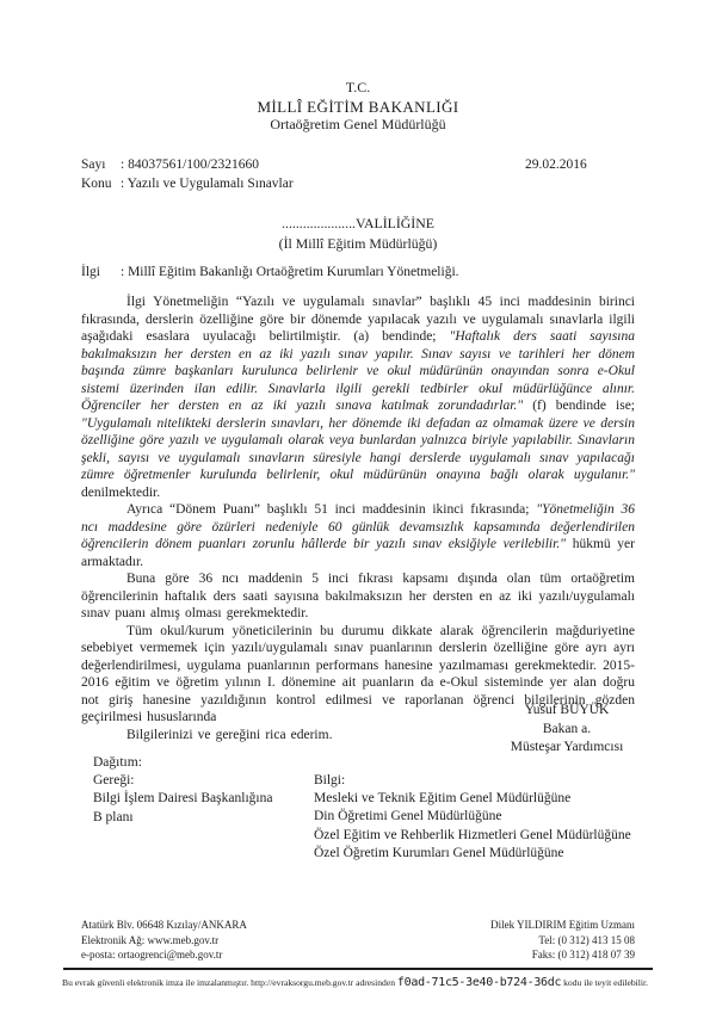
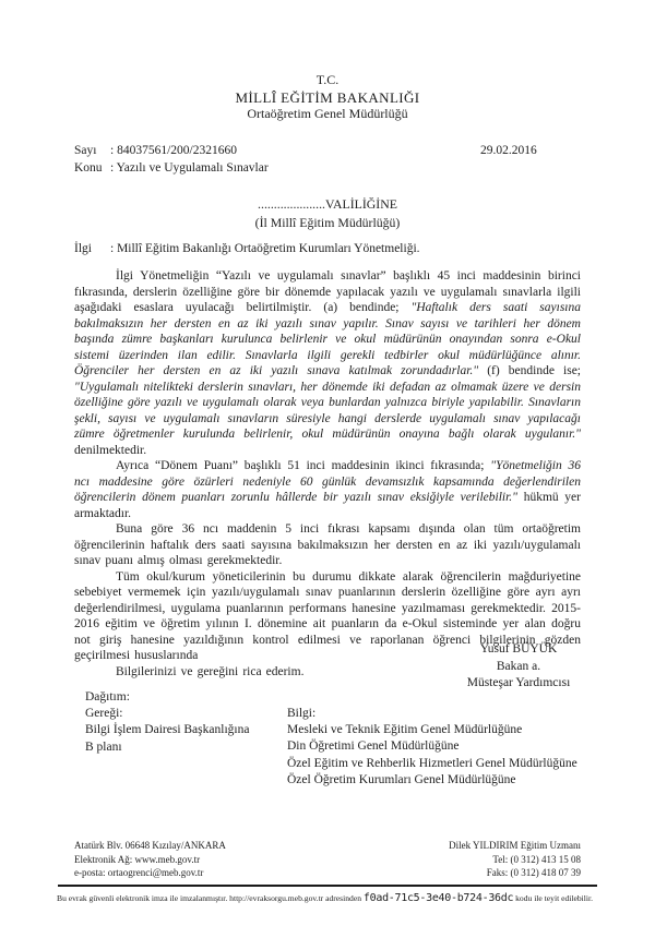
  T.C.
  MİLLÎ EĞİTİM BAKANLIĞI
  Ortaöğretim Genel Müdürlüğü
- Sayı : 84037561/100/2321660
+ Sayı : 84037561/200/2321660
  29.02.2016
  Konu : Yazılı ve Uygulamalı Sınavlar
  .....................VALİLİĞİNE
  (İl Millî Eğitim Müdürlüğü)
  İlgi : Millî Eğitim Bakanlığı Ortaöğretim Kurumları Yönetmeliği.
  İlgi Yönetmeliğin “Yazılı ve uygulamalı sınavlar” başlıklı 45 inci maddesinin birinci fıkrasında, derslerin özelliğine göre bir dönemde yapılacak yazılı ve uygulamalı sınavlarla ilgili aşağıdaki esaslara uyulacağı belirtilmiştir. (a) bendinde; "Haftalık ders saati sayısına bakılmaksızın her dersten en az iki yazılı sınav yapılır. Sınav sayısı ve tarihleri her dönem başında zümre başkanları kurulunca belirlenir ve okul müdürünün onayından sonra e-Okul sistemi üzerinden ilan edilir. Sınavlarla ilgili gerekli tedbirler okul müdürlüğünce alınır. Öğrenciler her dersten en az iki yazılı sınava katılmak zorundadırlar." (f) bendinde ise; "Uygulamalı nitelikteki derslerin sınavları, her dönemde iki defadan az olmamak üzere ve dersin özelliğine göre yazılı ve uygulamalı olarak veya bunlardan yalnızca biriyle yapılabilir. Sınavların şekli, sayısı ve uygulamalı sınavların süresiyle hangi derslerde uygulamalı sınav yapılacağı zümre öğretmenler kurulunda belirlenir, okul müdürünün onayına bağlı olarak uygulanır." denilmektedir.
  Ayrıca “Dönem Puanı” başlıklı 51 inci maddesinin ikinci fıkrasında; "Yönetmeliğin 36 ncı maddesine göre özürleri nedeniyle 60 günlük devamsızlık kapsamında değerlendirilen öğrencilerin dönem puanları zorunlu hâllerde bir yazılı sınav eksiğiyle verilebilir." hükmü yer armaktadır.
  Buna göre 36 ncı maddenin 5 inci fıkrası kapsamı dışında olan tüm ortaöğretim öğrencilerinin haftalık ders saati sayısına bakılmaksızın her dersten en az iki yazılı/uygulamalı sınav puanı almış olması gerekmektedir.
  Tüm okul/kurum yöneticilerinin bu durumu dikkate alarak öğrencilerin mağduriyetine sebebiyet vermemek için yazılı/uygulamalı sınav puanlarının derslerin özelliğine göre ayrı ayrı değerlendirilmesi, uygulama puanlarının performans hanesine yazılmaması gerekmektedir. 2015-2016 eğitim ve öğretim yılının I. dönemine ait puanların da e-Okul sisteminde yer alan doğru not giriş hanesine yazıldığının kontrol edilmesi ve raporlanan öğrenci bilgilerinin gözden geçirilmesi hususlarında
  Bilgilerinizi ve gereğini rica ederim.
  Yusuf BÜYÜK
  Bakan a.
  Müsteşar Yardımcısı
  Dağıtım:
  Gereği:
  Bilgi İşlem Dairesi Başkanlığına
  B planı
  Bilgi:
  Mesleki ve Teknik Eğitim Genel Müdürlüğüne
  Din Öğretimi Genel Müdürlüğüne
  Özel Eğitim ve Rehberlik Hizmetleri Genel Müdürlüğüne
  Özel Öğretim Kurumları Genel Müdürlüğüne
  Atatürk Blv. 06648 Kızılay/ANKARA
  Elektronik Ağ: www.meb.gov.tr
  e-posta: ortaogrenci@meb.gov.tr
  Dilek YILDIRIM Eğitim Uzmanı
  Tel: (0 312) 413 15 08
  Faks: (0 312) 418 07 39
  Bu evrak güvenli elektronik imza ile imzalanmıştır. http://evraksorgu.meb.gov.tr adresinden f0ad-71c5-3e40-b724-36dc kodu ile teyit edilebilir.
